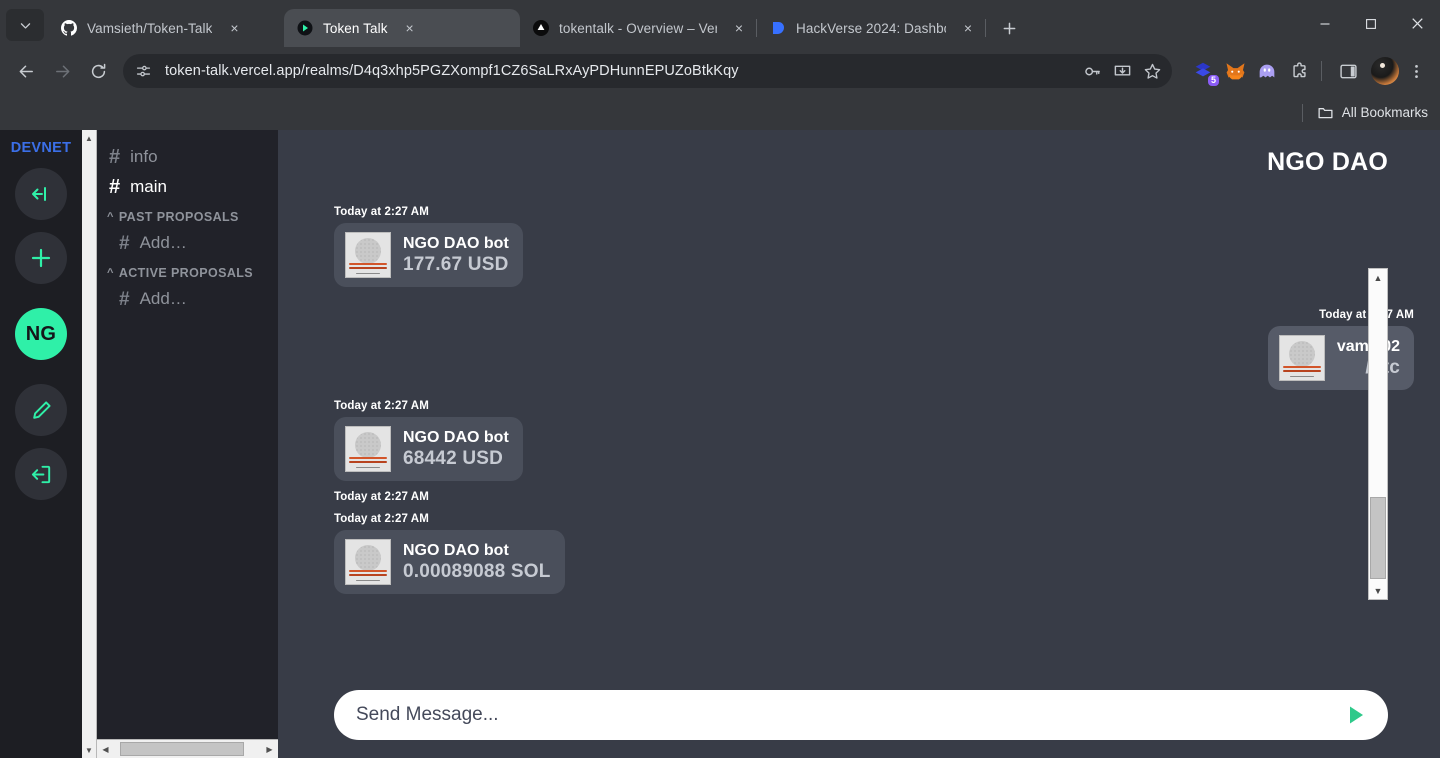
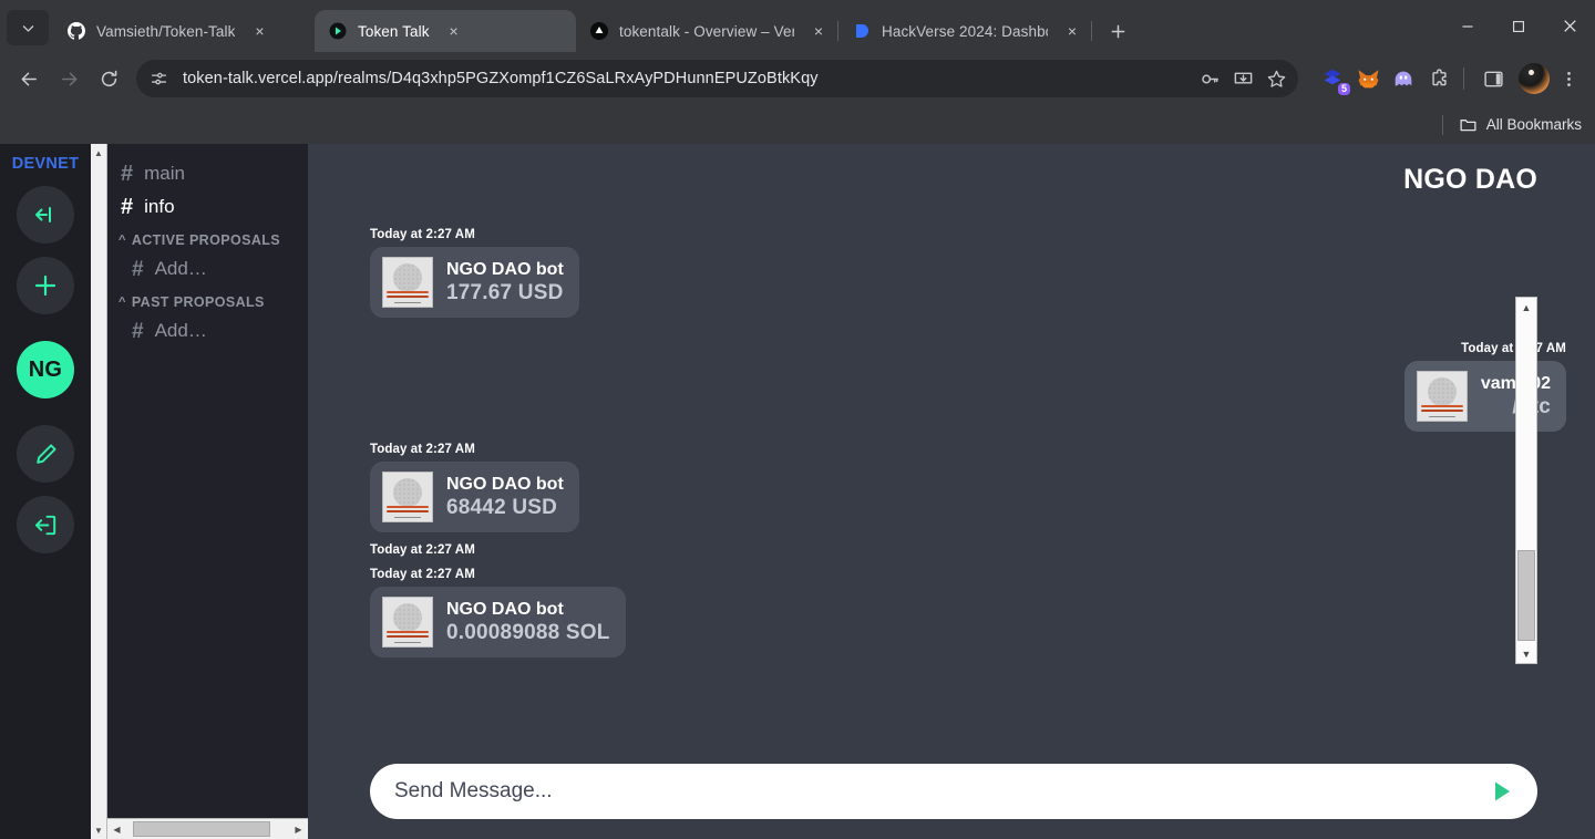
  Vamsieth/Token-Talk
  ×
  Token Talk
  ×
  tokentalk - Overview – Ver
  ×
  HackVerse 2024: Dashb
  ×
  token-talk.vercel.app/realms/D4q3xhp5PGZXompf1CZ6SaLRxAyPDHunnEPUZoBtkKqy
  5
  All Bookmarks
  DEVNET
  NG
  ▲
  ▼
  #
- info
+ main
  #
- main
+ info
  ^
- PAST PROPOSALS
+ ACTIVE PROPOSALS
  #
  Add…
  ^
- ACTIVE PROPOSALS
+ PAST PROPOSALS
  #
  Add…
  ◀
  ▶
  NGO DAO
  Today at 2:27 AM
  NGO DAO bot
  177.67 USD
  Today at7 AM
  Today at 2:27 AM
  NGO DAO bot
  68442 USD
  Today at 2:27 AM
  Today at 2:27 AM
  NGO DAO bot
  0.00089088 SOL
  ▲
  ▼
  Send Message...
